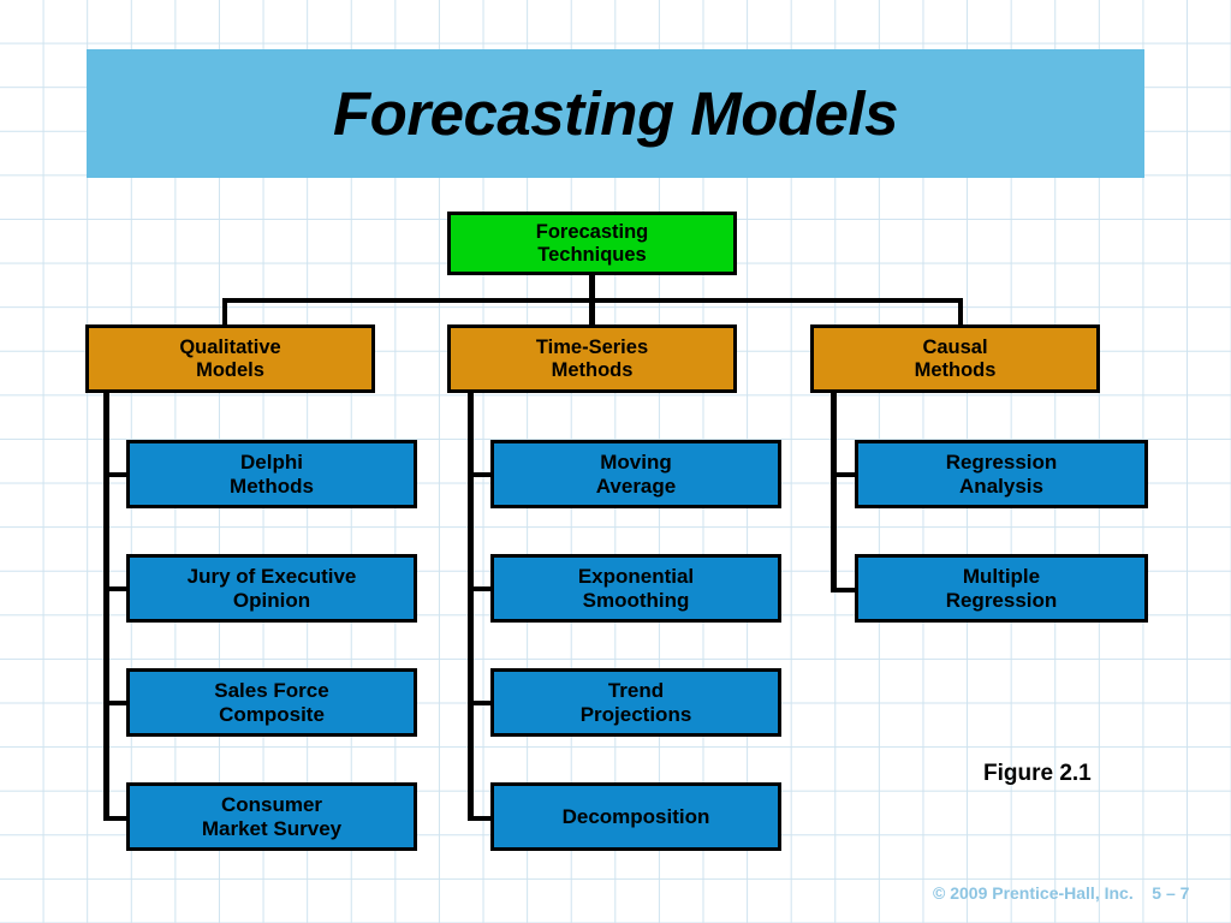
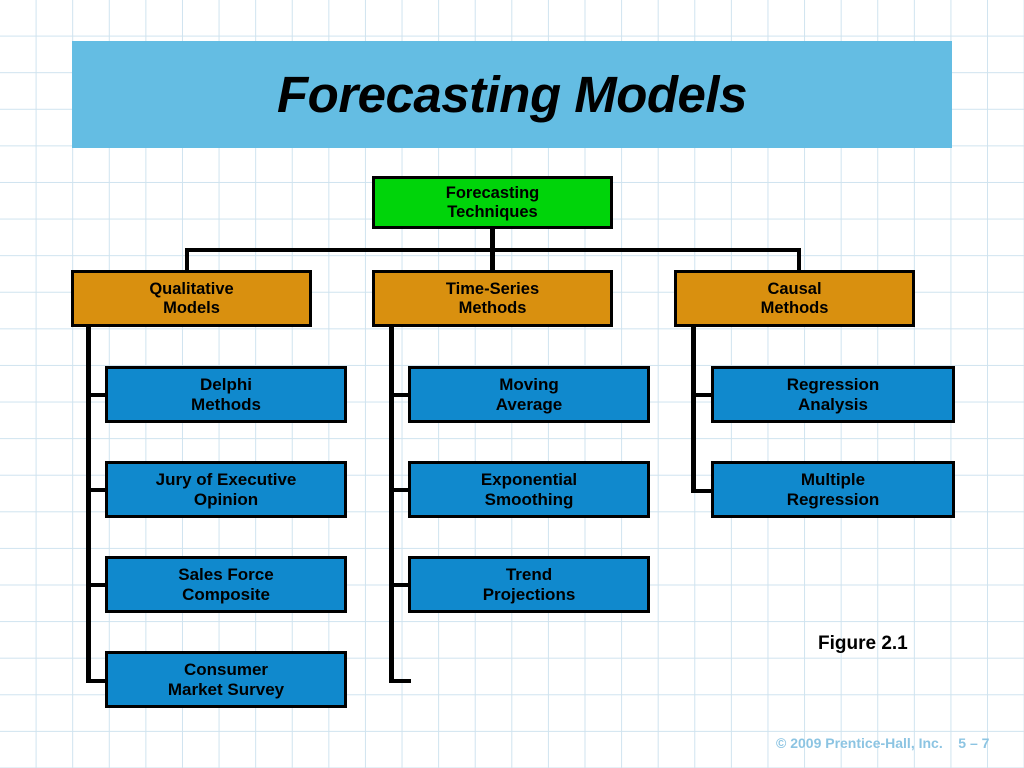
  Forecasting Models
  Forecasting
  Techniques
  Qualitative
  Models
  Time-Series
  Methods
  Causal
  Methods
  Delphi
  Methods
  Jury of Executive
  Opinion
  Sales Force
  Composite
  Consumer
  Market Survey
  Moving
  Average
  Exponential
  Smoothing
  Trend
  Projections
- Decomposition
  Regression
  Analysis
  Multiple
  Regression
  Figure 2.1
  © 2009 Prentice-Hall, Inc. 5 – 7
